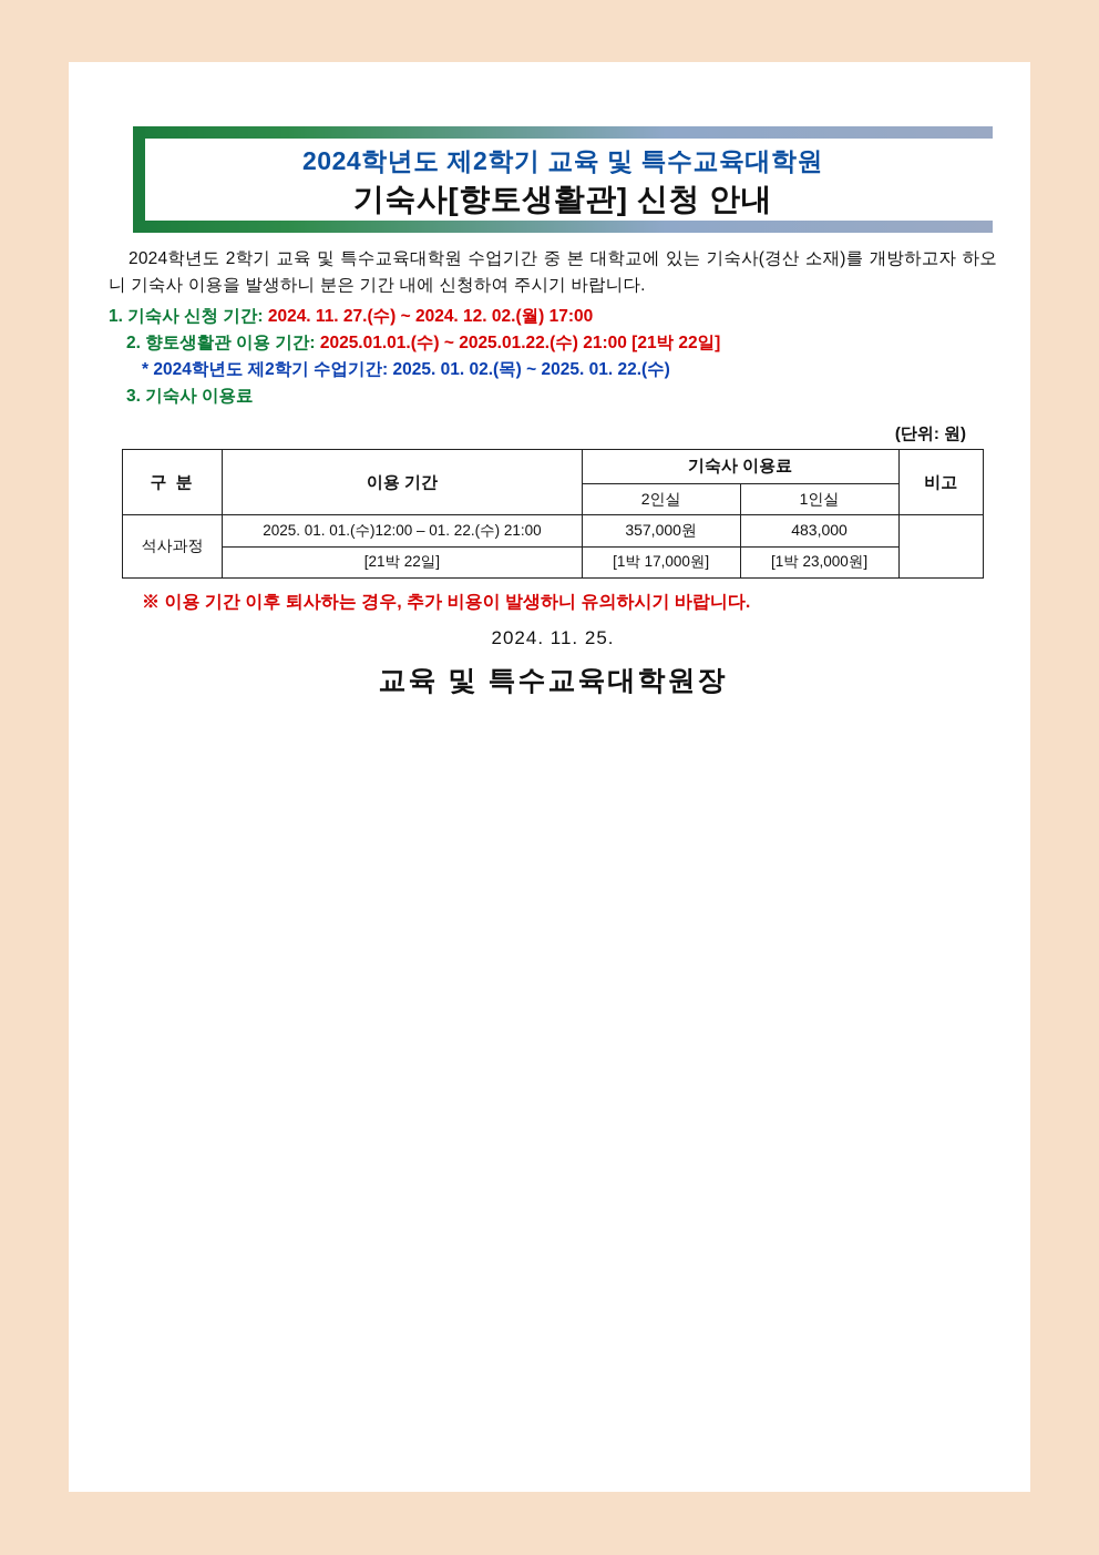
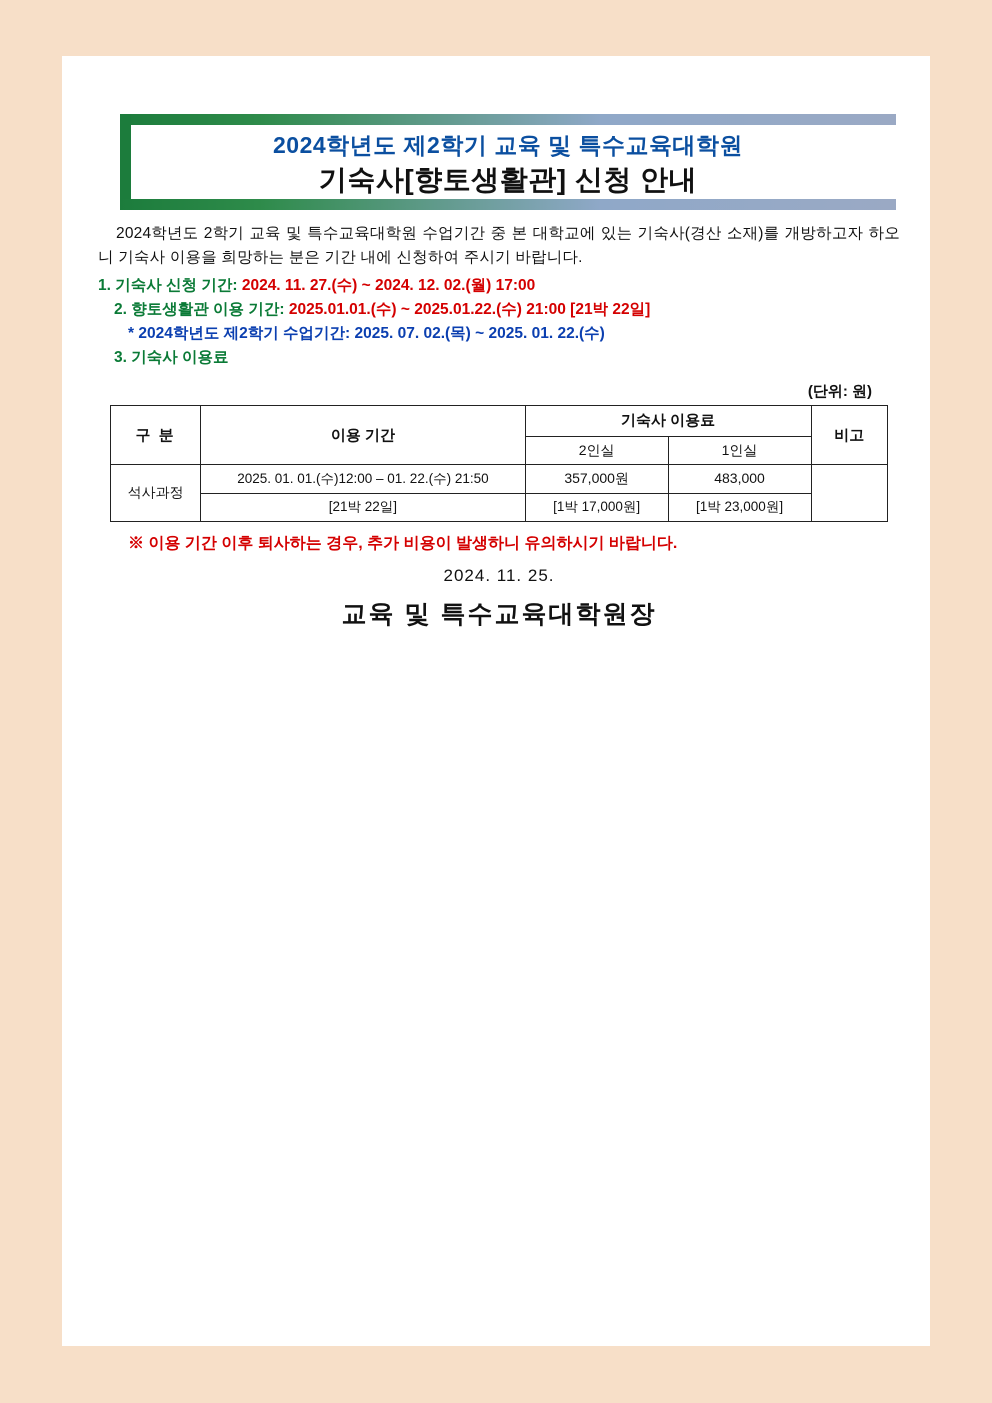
  2024학년도 제2학기 교육 및 특수교육대학원
  기숙사[향토생활관] 신청 안내
- 2024학년도 2학기 교육 및 특수교육대학원 수업기간 중 본 대학교에 있는 기숙사(경산 소재)를 개방하고자 하오니 기숙사 이용을 발생하니 분은 기간 내에 신청하여 주시기 바랍니다.
+ 2024학년도 2학기 교육 및 특수교육대학원 수업기간 중 본 대학교에 있는 기숙사(경산 소재)를 개방하고자 하오니 기숙사 이용을 희망하는 분은 기간 내에 신청하여 주시기 바랍니다.
  1. 기숙사 신청 기간: 2024. 11. 27.(수) ~ 2024. 12. 02.(월) 17:00
  2. 향토생활관 이용 기간: 2025.01.01.(수) ~ 2025.01.22.(수) 21:00 [21박 22일]
- * 2024학년도 제2학기 수업기간: 2025. 01. 02.(목) ~ 2025. 01. 22.(수)
+ * 2024학년도 제2학기 수업기간: 2025. 07. 02.(목) ~ 2025. 01. 22.(수)
  3. 기숙사 이용료
  (단위: 원)
  구 분	이용 기간	기숙사 이용료	비고
  2인실	1인실
- 석사과정	2025. 01. 01.(수)12:00 – 01. 22.(수) 21:00	357,000원	483,000
+ 석사과정	2025. 01. 01.(수)12:00 – 01. 22.(수) 21:50	357,000원	483,000
  [21박 22일]	[1박 17,000원]	[1박 23,000원]
  ※ 이용 기간 이후 퇴사하는 경우, 추가 비용이 발생하니 유의하시기 바랍니다.
  2024. 11. 25.
  교육 및 특수교육대학원장
